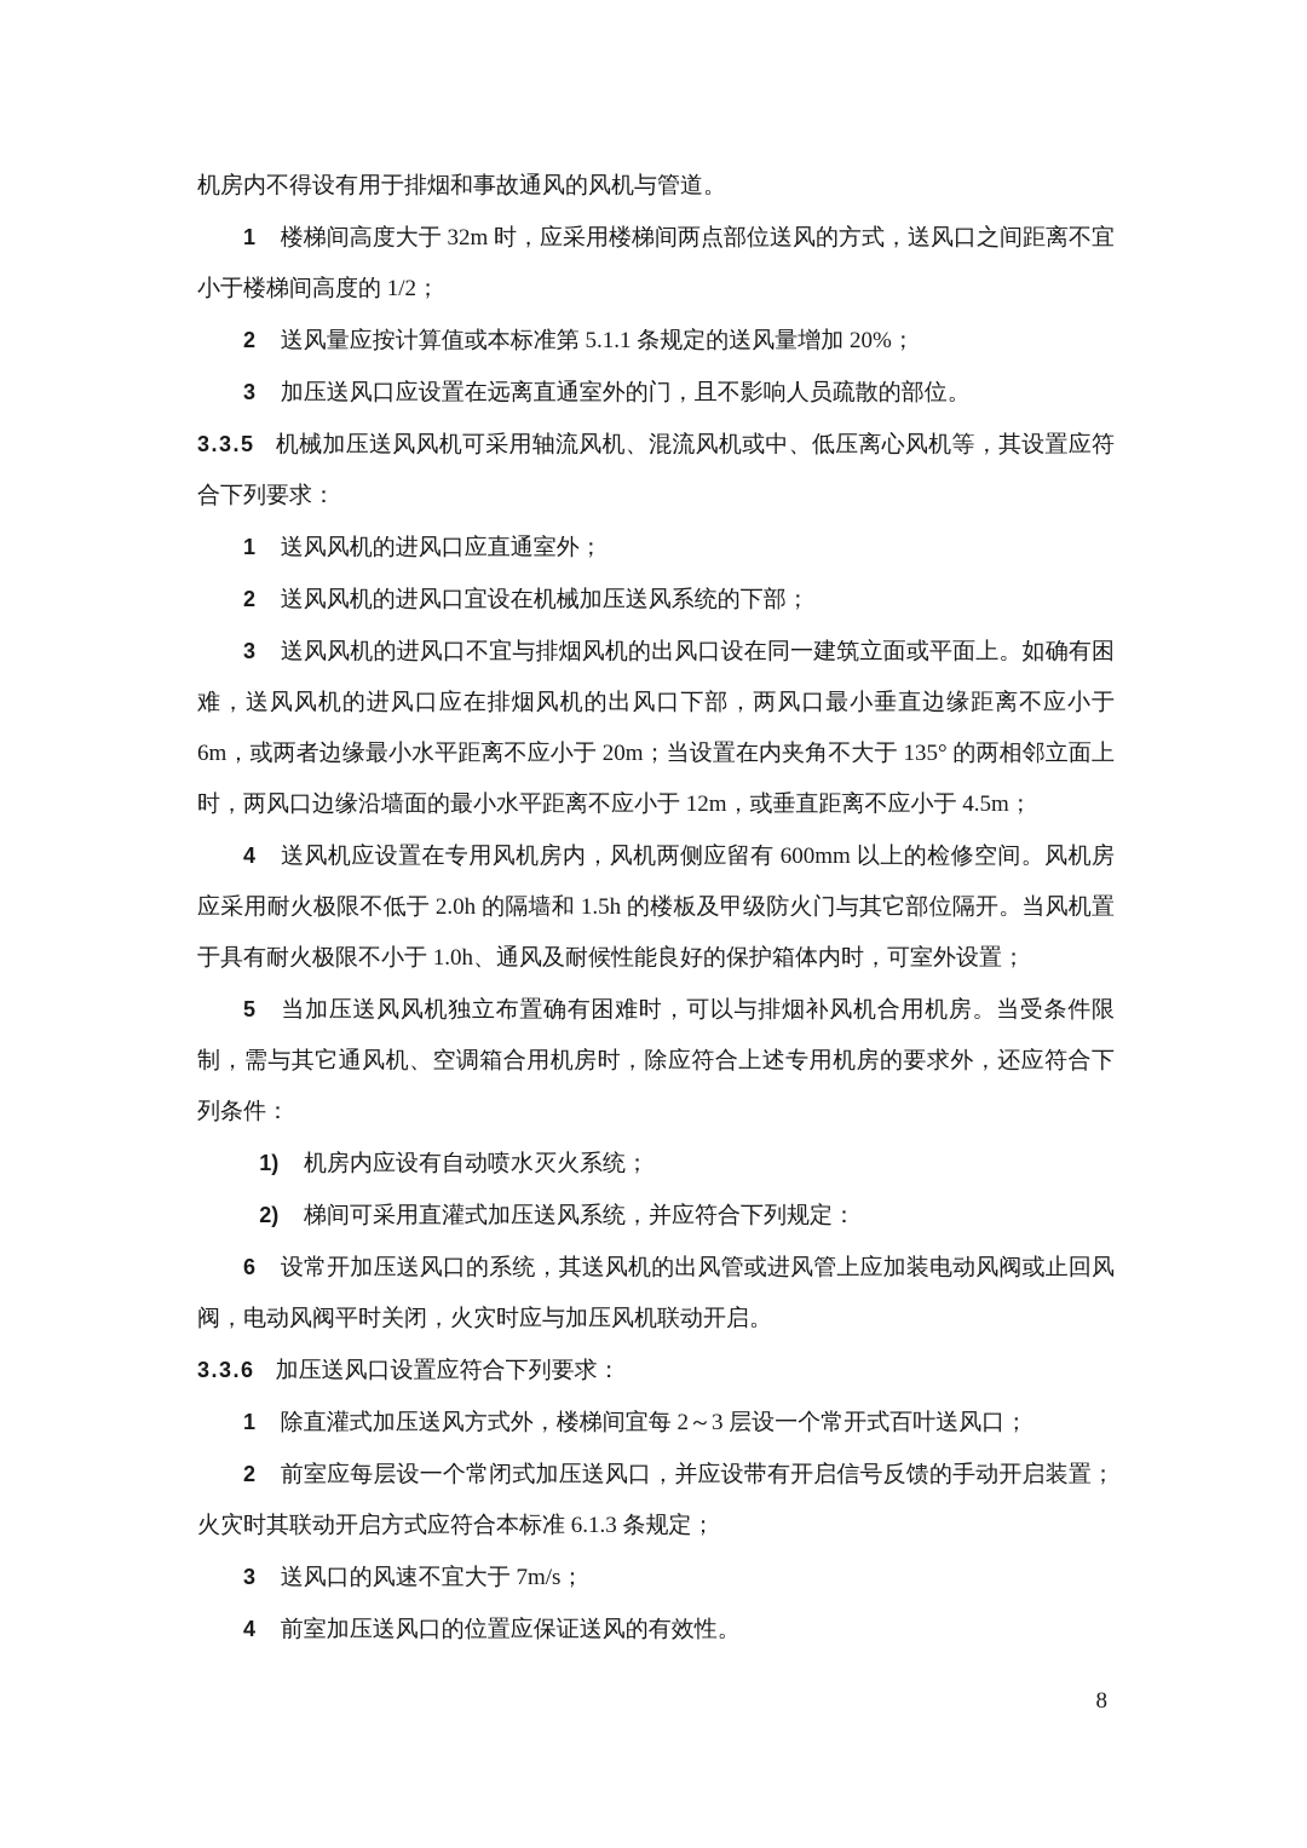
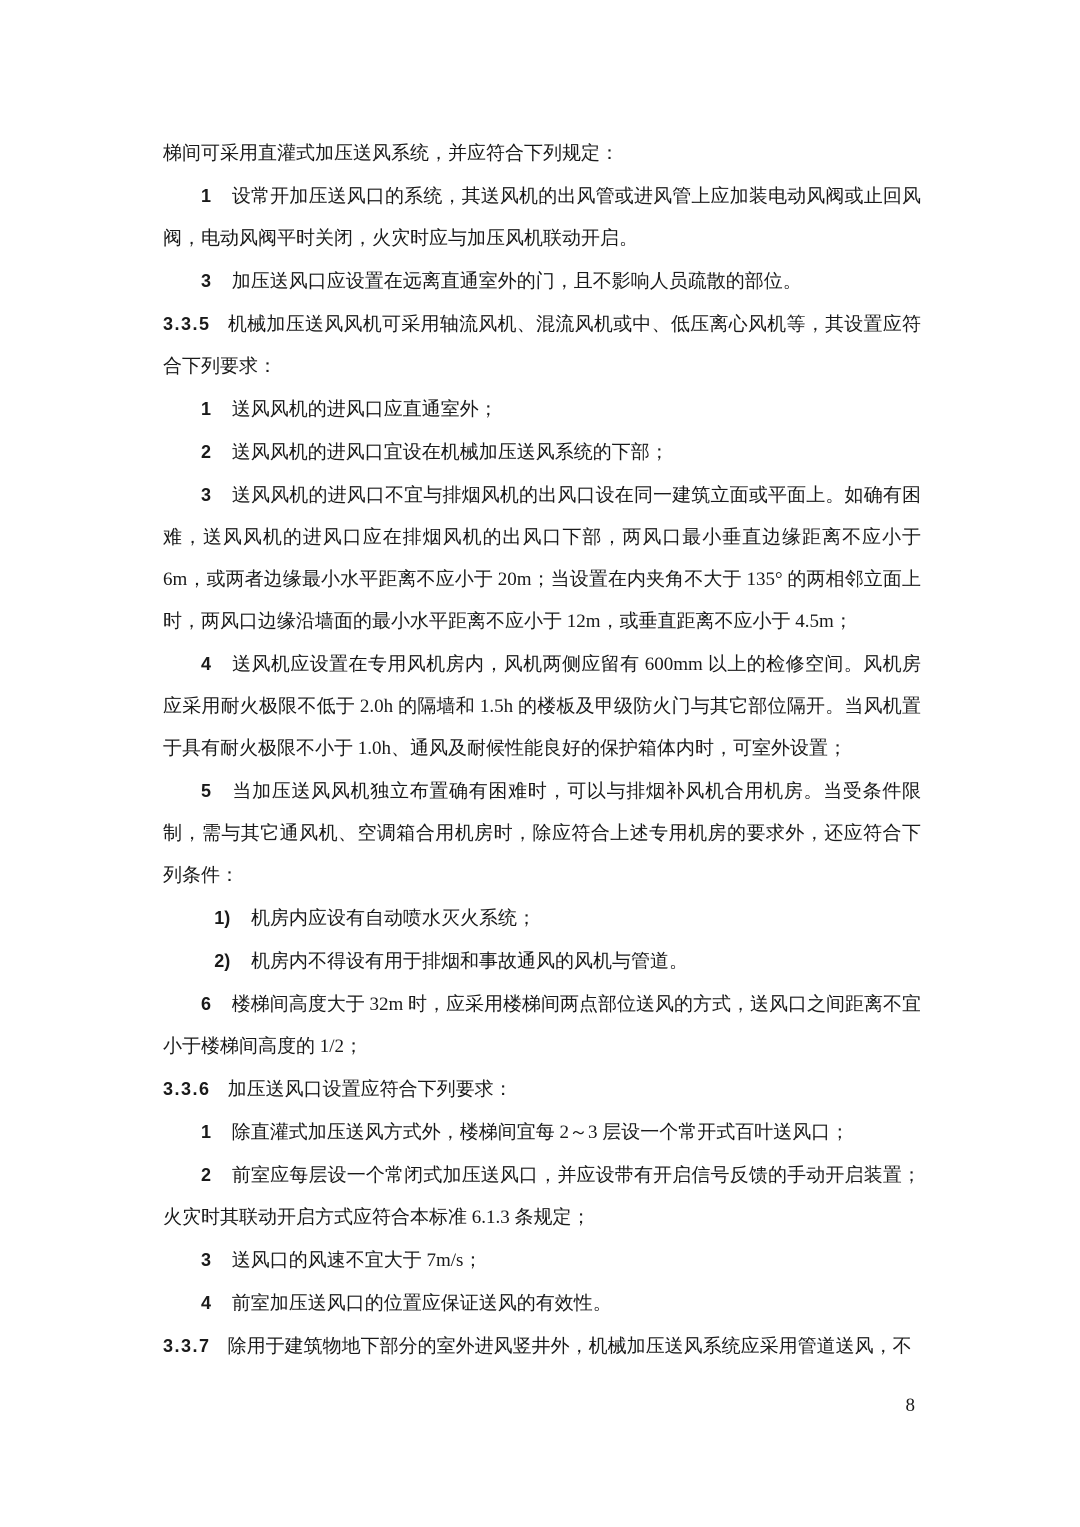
- 机房内不得设有用于排烟和事故通风的风机与管道。
+ 梯间可采用直灌式加压送风系统，并应符合下列规定：
- 1 楼梯间高度大于 32m 时，应采用楼梯间两点部位送风的方式，送风口之间距离不宜小于楼梯间高度的 1/2；
+ 1 设常开加压送风口的系统，其送风机的出风管或进风管上应加装电动风阀或止回风阀，电动风阀平时关闭，火灾时应与加压风机联动开启。
- 2 送风量应按计算值或本标准第 5.1.1 条规定的送风量增加 20%；
  3 加压送风口应设置在远离直通室外的门，且不影响人员疏散的部位。
  3.3.5 机械加压送风风机可采用轴流风机、混流风机或中、低压离心风机等，其设置应符合下列要求：
  1 送风风机的进风口应直通室外；
  2 送风风机的进风口宜设在机械加压送风系统的下部；
  3 送风风机的进风口不宜与排烟风机的出风口设在同一建筑立面或平面上。如确有困难，送风风机的进风口应在排烟风机的出风口下部，两风口最小垂直边缘距离不应小于 6m，或两者边缘最小水平距离不应小于 20m；当设置在内夹角不大于 135° 的两相邻立面上时，两风口边缘沿墙面的最小水平距离不应小于 12m，或垂直距离不应小于 4.5m；
  4 送风机应设置在专用风机房内，风机两侧应留有 600mm 以上的检修空间。风机房应采用耐火极限不低于 2.0h 的隔墙和 1.5h 的楼板及甲级防火门与其它部位隔开。当风机置于具有耐火极限不小于 1.0h、通风及耐候性能良好的保护箱体内时，可室外设置；
  5 当加压送风风机独立布置确有困难时，可以与排烟补风机合用机房。当受条件限制，需与其它通风机、空调箱合用机房时，除应符合上述专用机房的要求外，还应符合下列条件：
  1) 机房内应设有自动喷水灭火系统；
- 2) 梯间可采用直灌式加压送风系统，并应符合下列规定：
+ 2) 机房内不得设有用于排烟和事故通风的风机与管道。
- 6 设常开加压送风口的系统，其送风机的出风管或进风管上应加装电动风阀或止回风阀，电动风阀平时关闭，火灾时应与加压风机联动开启。
+ 6 楼梯间高度大于 32m 时，应采用楼梯间两点部位送风的方式，送风口之间距离不宜小于楼梯间高度的 1/2；
  3.3.6 加压送风口设置应符合下列要求：
  1 除直灌式加压送风方式外，楼梯间宜每 2～3 层设一个常开式百叶送风口；
  2 前室应每层设一个常闭式加压送风口，并应设带有开启信号反馈的手动开启装置；火灾时其联动开启方式应符合本标准 6.1.3 条规定；
  3 送风口的风速不宜大于 7m/s；
  4 前室加压送风口的位置应保证送风的有效性。
+ 3.3.7 除用于建筑物地下部分的室外进风竖井外，机械加压送风系统应采用管道送风，不
  8
